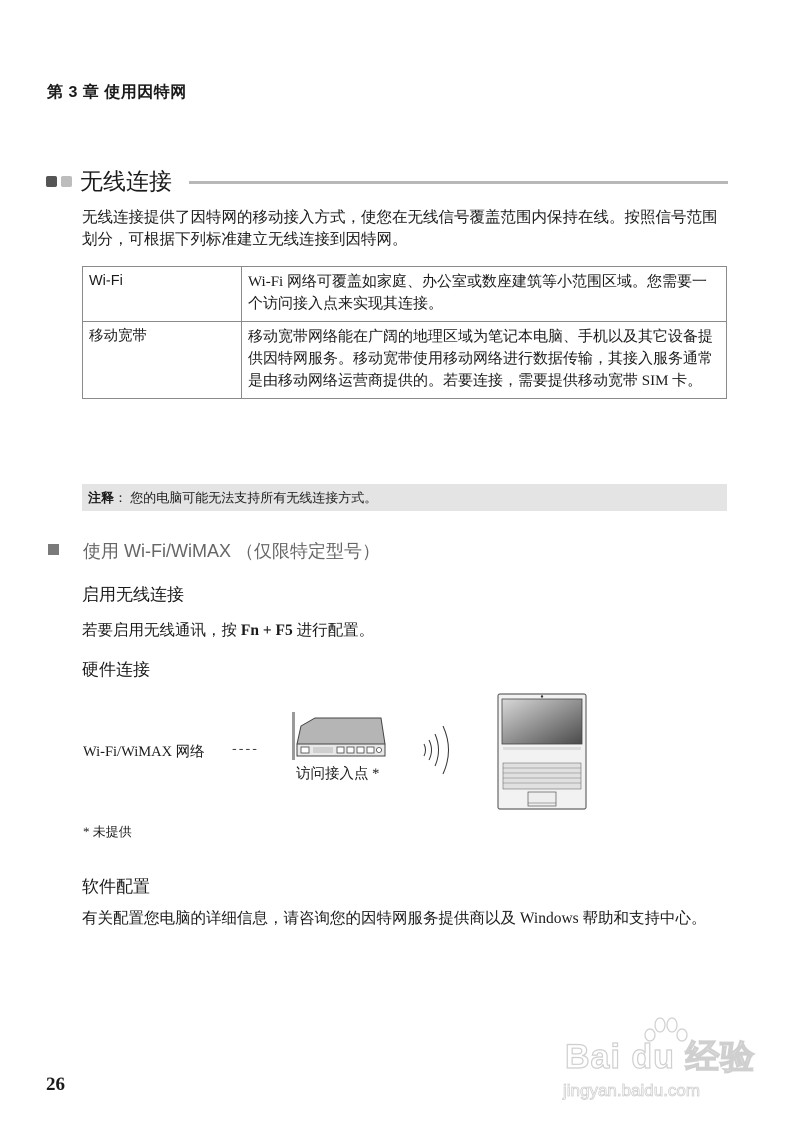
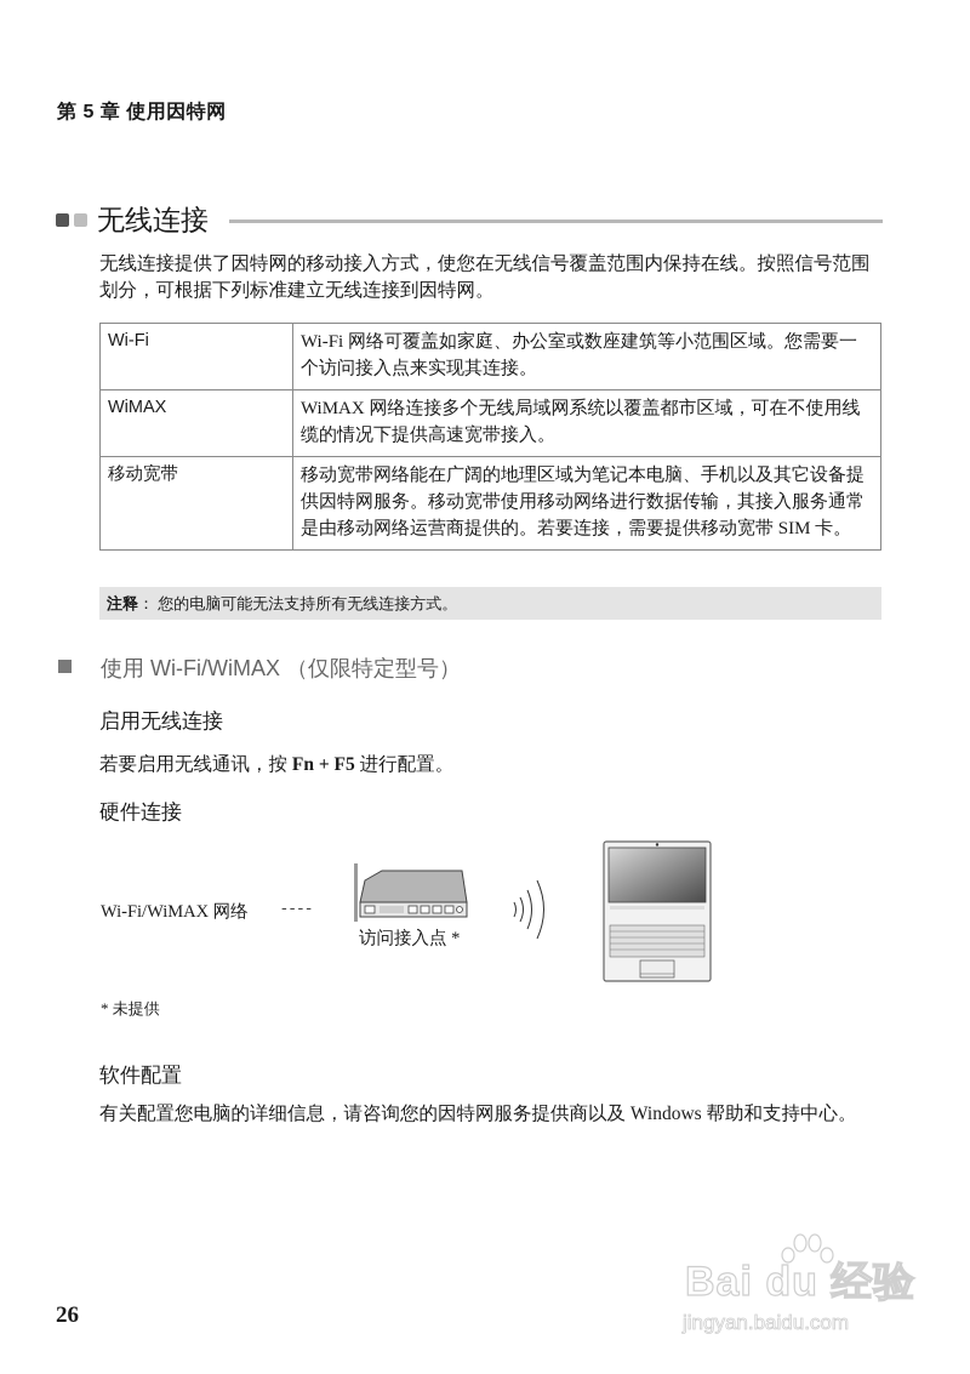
- 第 3 章 使用因特网
+ 第 5 章 使用因特网
  无线连接
  无线连接提供了因特网的移动接入方式，使您在无线信号覆盖范围内保持在线。按照信号范围划分，可根据下列标准建立无线连接到因特网。
  Wi-Fi	Wi-Fi 网络可覆盖如家庭、办公室或数座建筑等小范围区域。您需要一个访问接入点来实现其连接。
+ WiMAX	WiMAX 网络连接多个无线局域网系统以覆盖都市区域，可在不使用线缆的情况下提供高速宽带接入。
  移动宽带	移动宽带网络能在广阔的地理区域为笔记本电脑、手机以及其它设备提供因特网服务。移动宽带使用移动网络进行数据传输，其接入服务通常是由移动网络运营商提供的。若要连接，需要提供移动宽带 SIM 卡。
  注释： 您的电脑可能无法支持所有无线连接方式。
  使用 Wi-Fi/WiMAX （仅限特定型号）
  启用无线连接
  若要启用无线通讯，按 Fn + F5 进行配置。
  硬件连接
  Wi-Fi/WiMAX 网络
  ----
  访问接入点 *
  * 未提供
  软件配置
  有关配置您电脑的详细信息，请咨询您的因特网服务提供商以及 Windows 帮助和支持中心。
  26
  Bai du 经验
  jingyan.baidu.com
